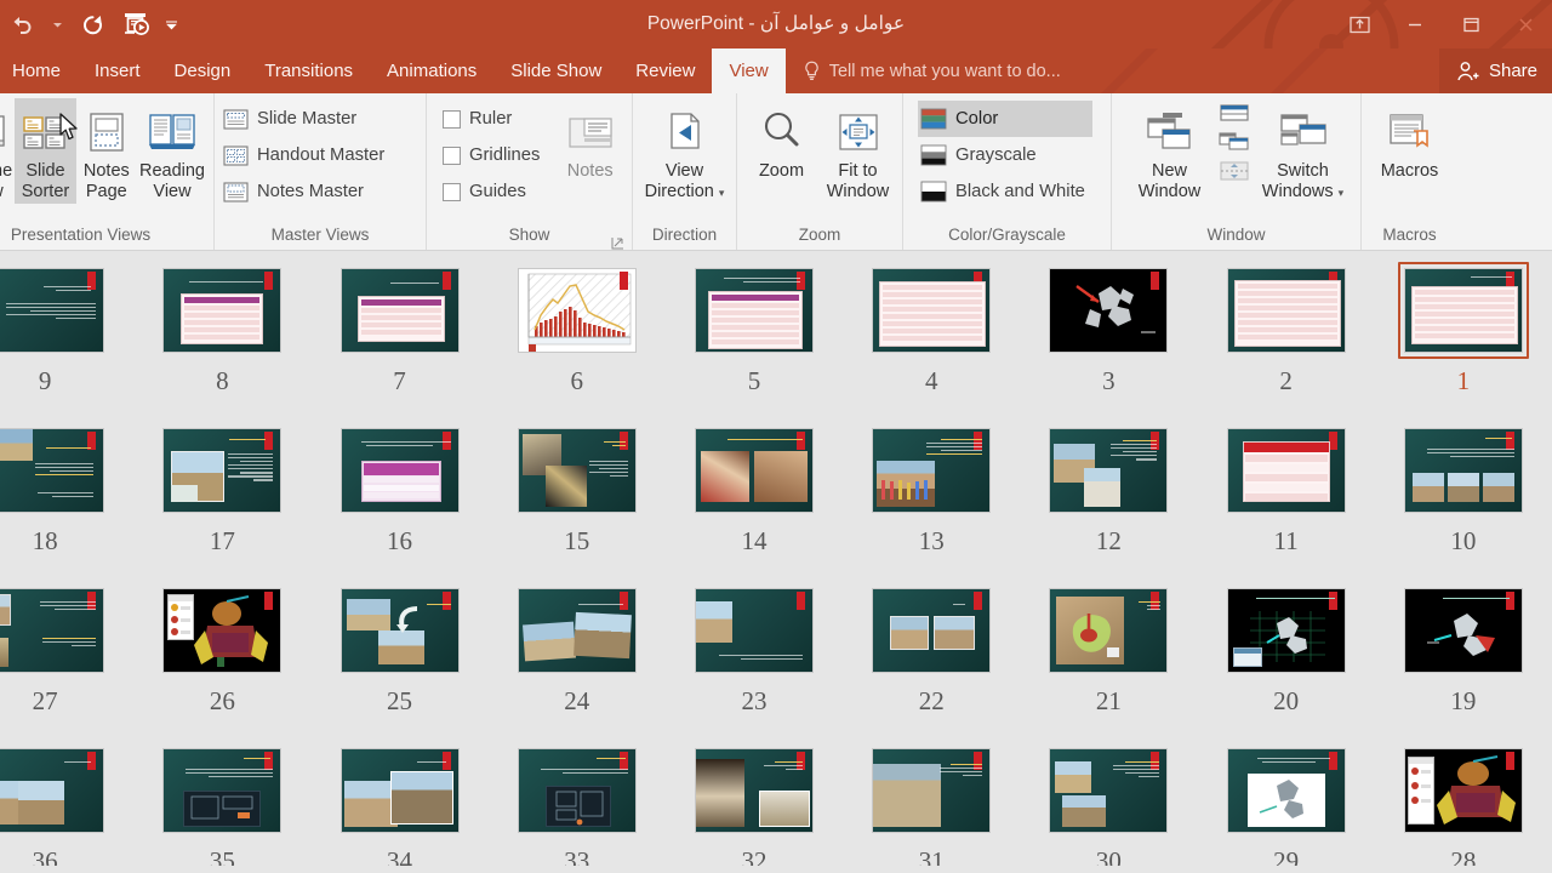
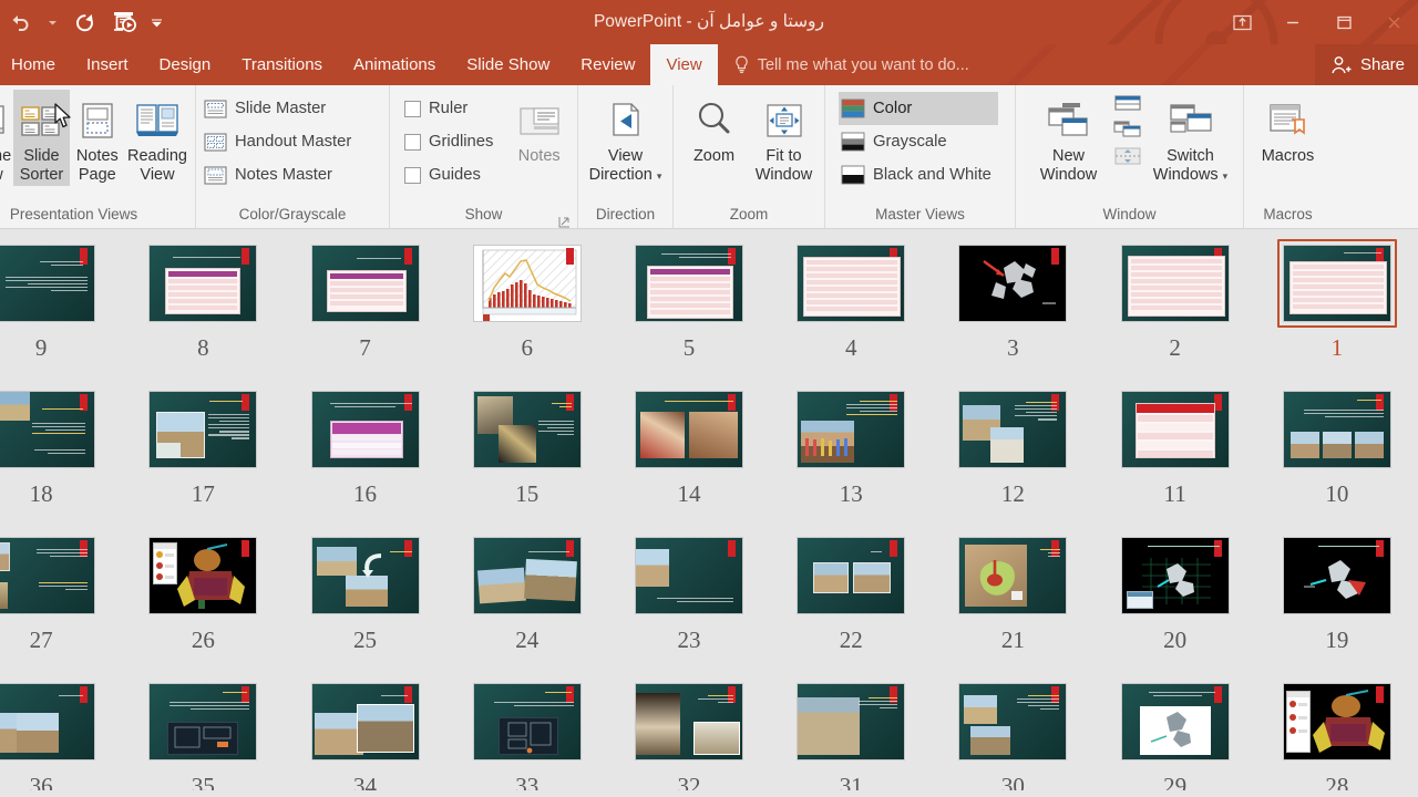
- عوامل و عوامل آن - PowerPoint
+ روستا و عوامل آن - PowerPoint
  Home
  Insert
  Design
  Transitions
  Animations
  Slide Show
  Review
  View
  Tell me what you want to do...
  Share
  Slide
  Sorter
  Notes
  Page
  Reading
  View
  Presentation Views
  Slide Master
  Handout Master
  Notes Master
- Master Views
+ Color/Grayscale
  Ruler
  Gridlines
  Guides
  Notes
  Show
  View
  Direction ▾
  Direction
  Zoom
  Fit to
  Window
  Zoom
  Color
  Grayscale
  Black and White
- Color/Grayscale
+ Master Views
  New
  Window
  Switch
  Windows ▾
  Window
  Macros
  Macros
  9
  8
  7
  6
  5
  4
  3
  2
  1
  18
  17
  16
  15
  14
  13
  12
  11
  10
  27
  26
  25
  24
  23
  22
  21
  20
  19
  36
  35
  34
  33
  32
  31
  30
  29
  28
